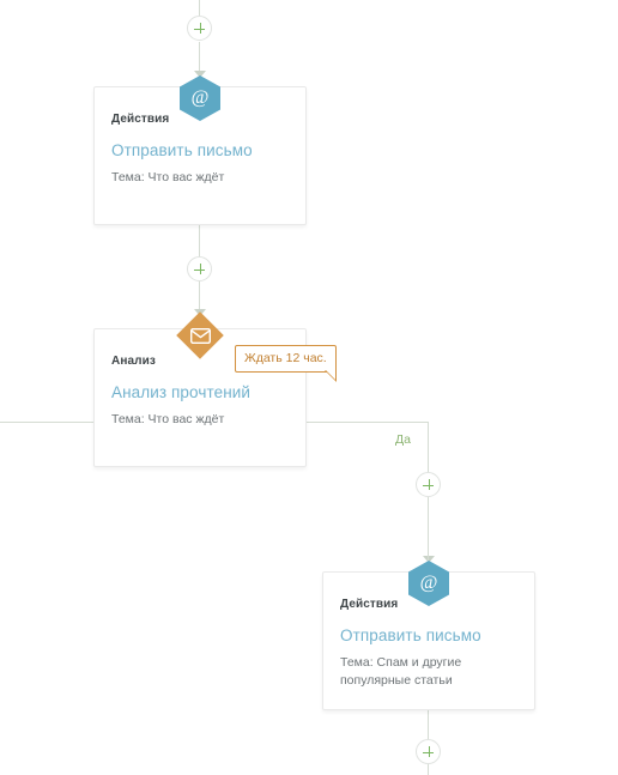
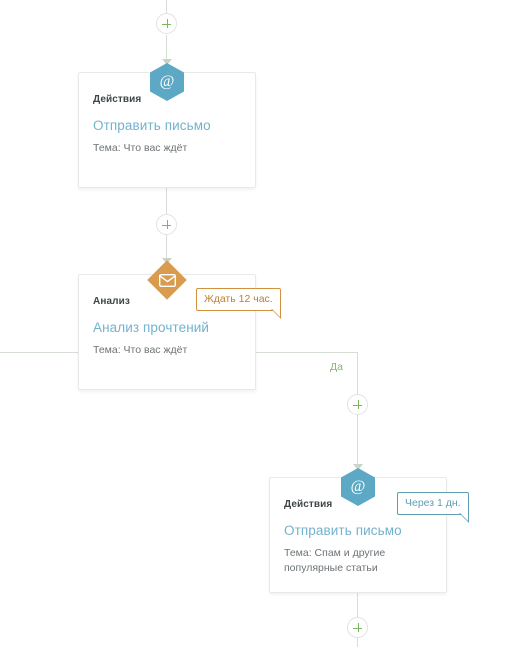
  Да
  Действия
  Отправить письмо
  Тема: Что вас ждёт
  @
  Анализ
  Анализ прочтений
  Тема: Что вас ждёт
  Ждать 12 час.
  Действия
  Отправить письмо
  Тема: Спам и другие популярные статьи
  @
+ Через 1 дн.
